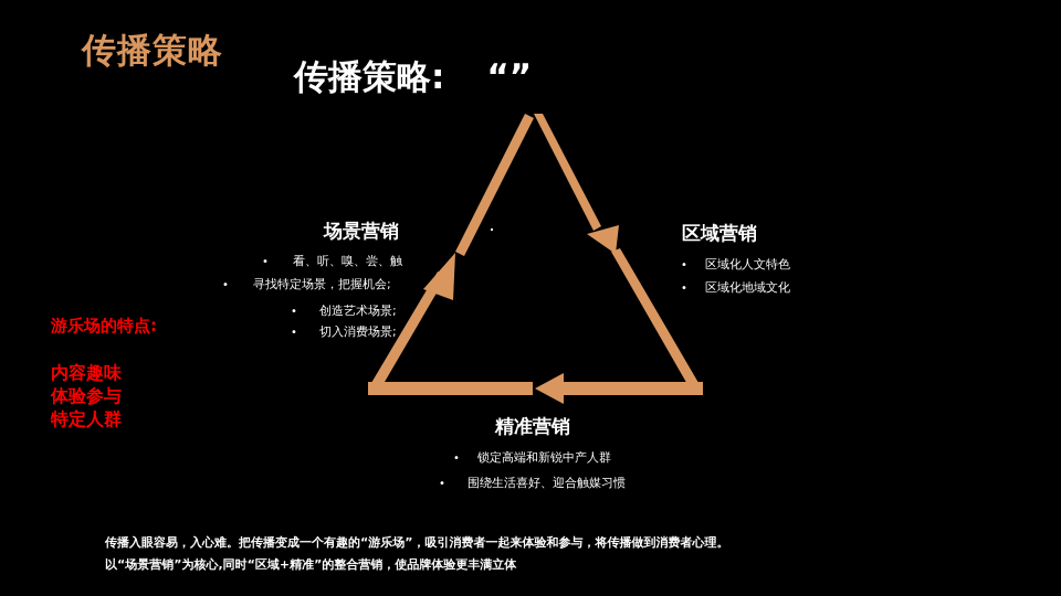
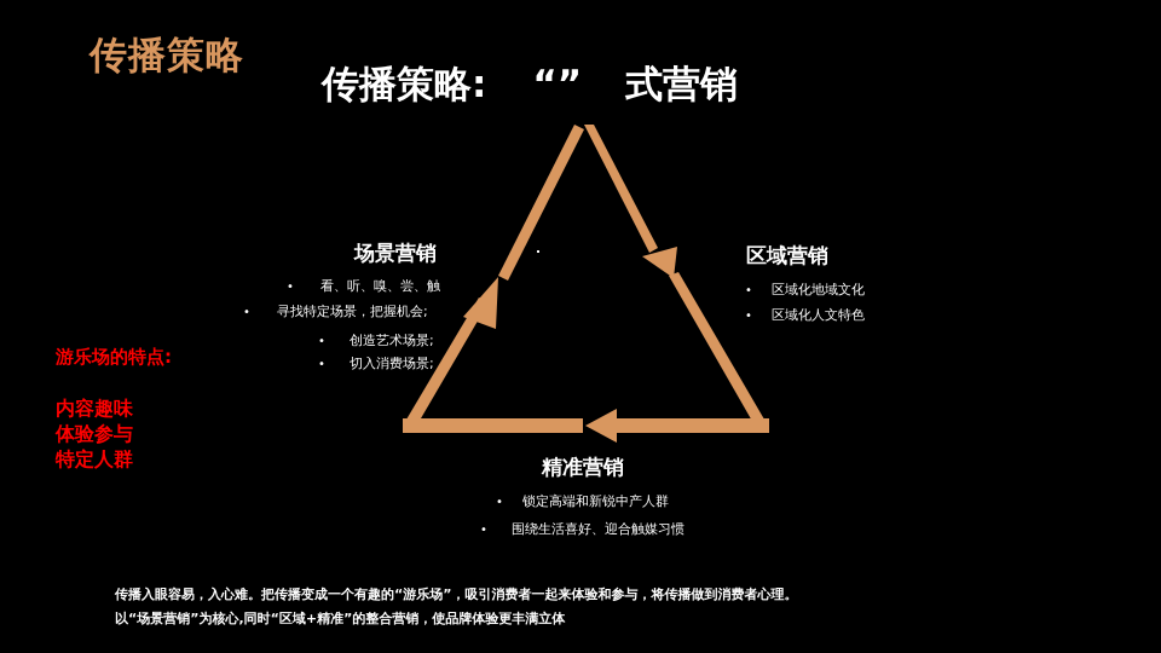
  传播策略
  传播策略:
  “
  ”
+ 式营销
  场景营销
  •
  看、听、嗅、尝、触
  •
  寻找特定场景，把握机会;
  •
  创造艺术场景;
  •
  切入消费场景;
  区域营销
  •
- 区域化人文特色
+ 区域化地域文化
  •
- 区域化地域文化
+ 区域化人文特色
  精准营销
  •
  锁定高端和新锐中产人群
  •
  围绕生活喜好、迎合触媒习惯
  游乐场的特点:
  内容趣味
  体验参与
  特定人群
  传播入眼容易，入心难。把传播变成一个有趣的“游乐场”，吸引消费者一起来体验和参与，将传播做到消费者心理。
  以“场景营销”为核心,同时“区域+精准”的整合营销，使品牌体验更丰满立体
